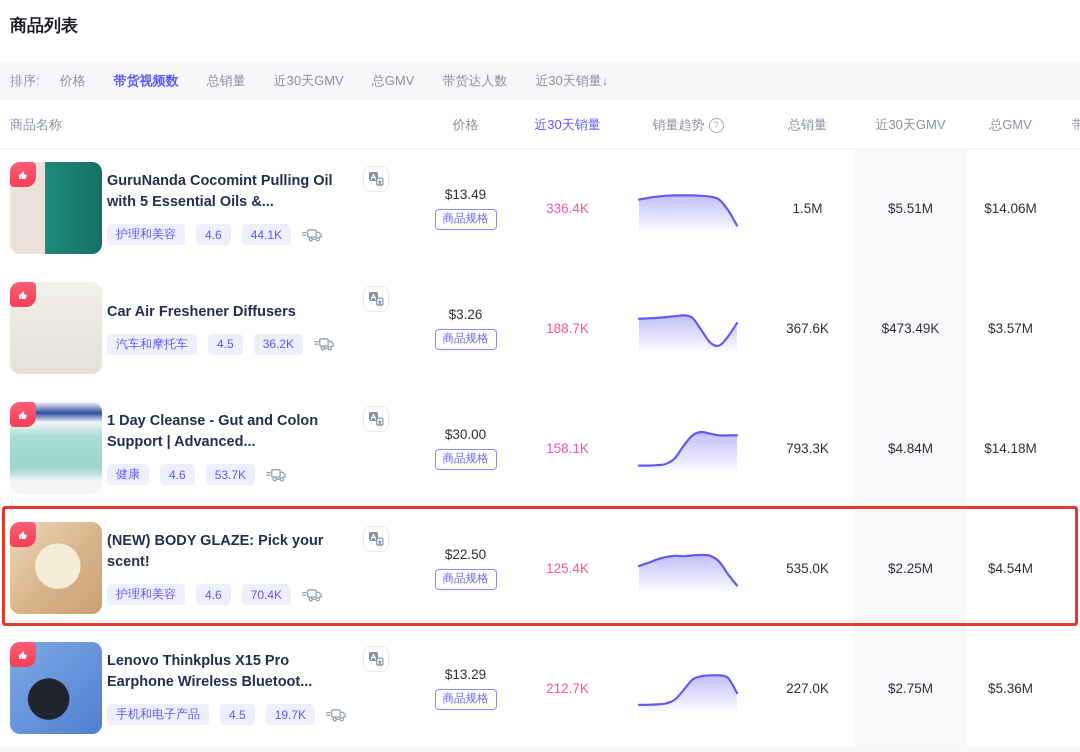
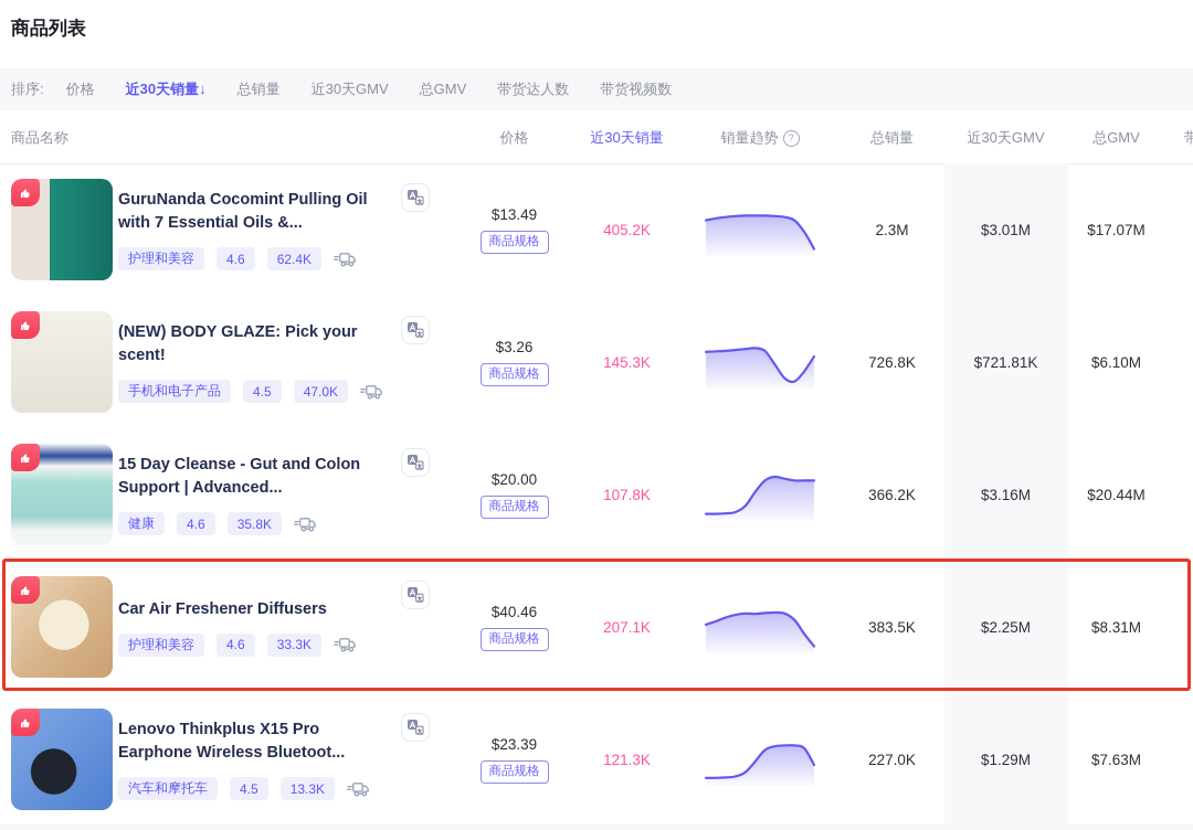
  商品列表
  排序:
  价格
- 带货视频数
+ 近30天销量↓
  总销量
  近30天GMV
  总GMV
  带货达人数
- 近30天销量↓
+ 带货视频数
  商品名称
  价格
  近30天销量
  销量趋势 ?
  总销量
  近30天GMV
  总GMV
- GuruNanda Cocomint Pulling Oil with 5 Essential Oils &...
+ GuruNanda Cocomint Pulling Oil with 7 Essential Oils &...
  护理和美容
  4.6
- 44.1K
+ 62.4K
  $13.49
  商品规格
- 336.4K
+ 405.2K
- 1.5M
+ 2.3M
- $5.51M
+ $3.01M
- $14.06M
+ $17.07M
- Car Air Freshener Diffusers
+ (NEW) BODY GLAZE: Pick your scent!
- 汽车和摩托车
+ 手机和电子产品
  4.5
- 36.2K
+ 47.0K
  $3.26
  商品规格
- 188.7K
+ 145.3K
- 367.6K
+ 726.8K
- $473.49K
+ $721.81K
- $3.57M
+ $6.10M
- 1 Day Cleanse - Gut and Colon Support | Advanced...
+ 15 Day Cleanse - Gut and Colon Support | Advanced...
  健康
  4.6
- 53.7K
+ 35.8K
- $30.00
+ $20.00
  商品规格
- 158.1K
+ 107.8K
- 793.3K
+ 366.2K
- $4.84M
+ $3.16M
- $14.18M
+ $20.44M
- (NEW) BODY GLAZE: Pick your scent!
+ Car Air Freshener Diffusers
  护理和美容
  4.6
- 70.4K
+ 33.3K
- $22.50
+ $40.46
  商品规格
- 125.4K
+ 207.1K
- 535.0K
+ 383.5K
  $2.25M
- $4.54M
+ $8.31M
  Lenovo Thinkplus X15 Pro Earphone Wireless Bluetoot...
- 手机和电子产品
+ 汽车和摩托车
  4.5
- 19.7K
+ 13.3K
- $13.29
+ $23.39
  商品规格
- 212.7K
+ 121.3K
  227.0K
- $2.75M
+ $1.29M
- $5.36M
+ $7.63M
